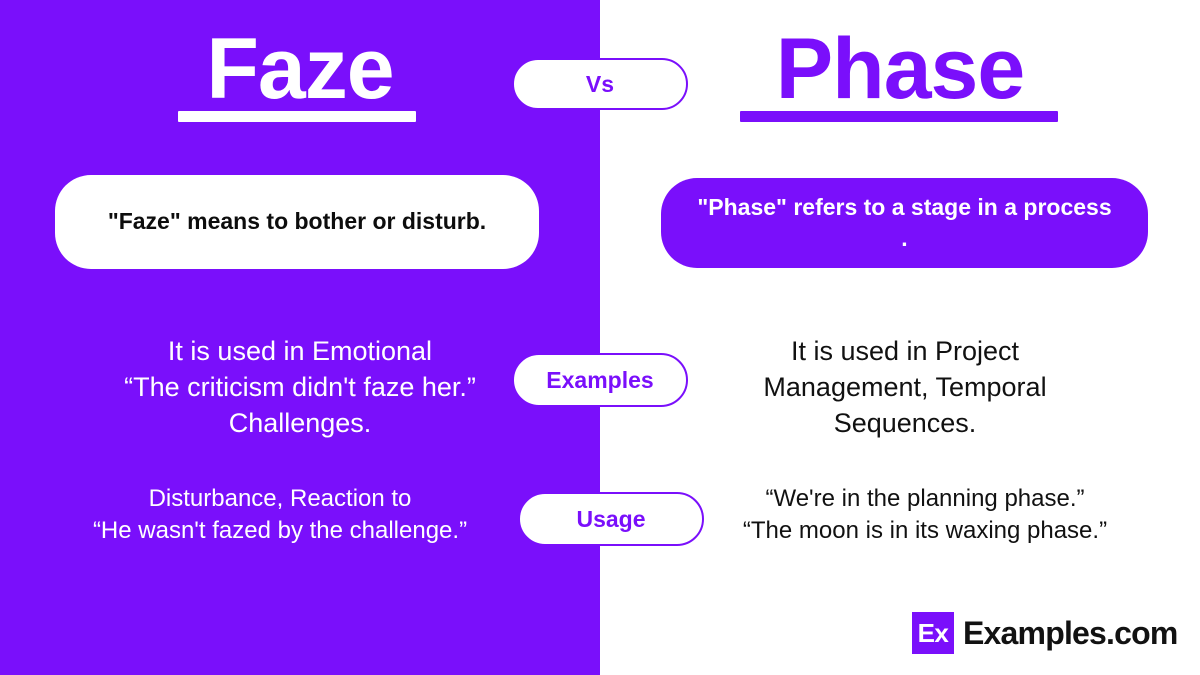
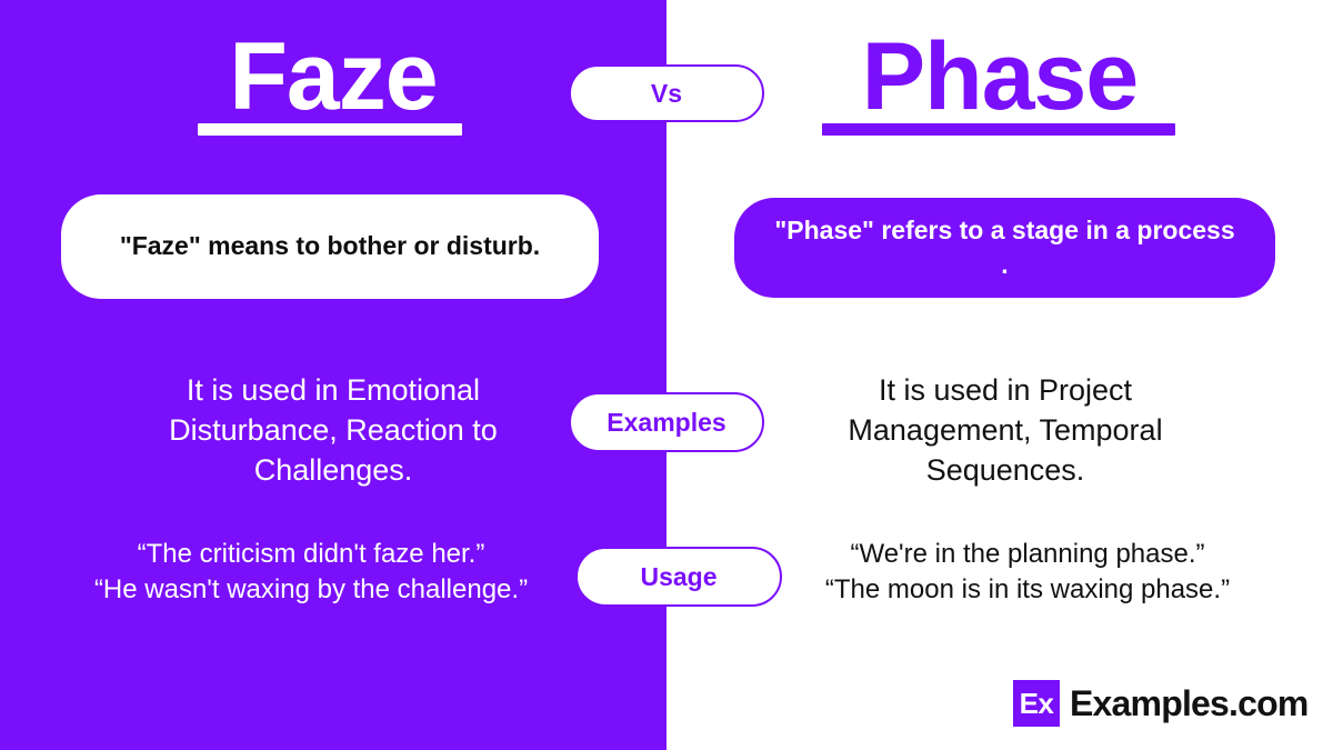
  Faze
  Phase
  Vs
  "Faze" means to bother or disturb.
  "Phase" refers to a stage in a process .
  It is used in Emotional
- “The criticism didn't faze her.”
+ Disturbance, Reaction to
  Challenges.
  Examples
  It is used in Project
  Management, Temporal
  Sequences.
- Disturbance, Reaction to
+ “The criticism didn't faze her.”
- “He wasn't fazed by the challenge.”
+ “He wasn't waxing by the challenge.”
  Usage
  “We're in the planning phase.”
  “The moon is in its waxing phase.”
  Ex
  Examples.com
